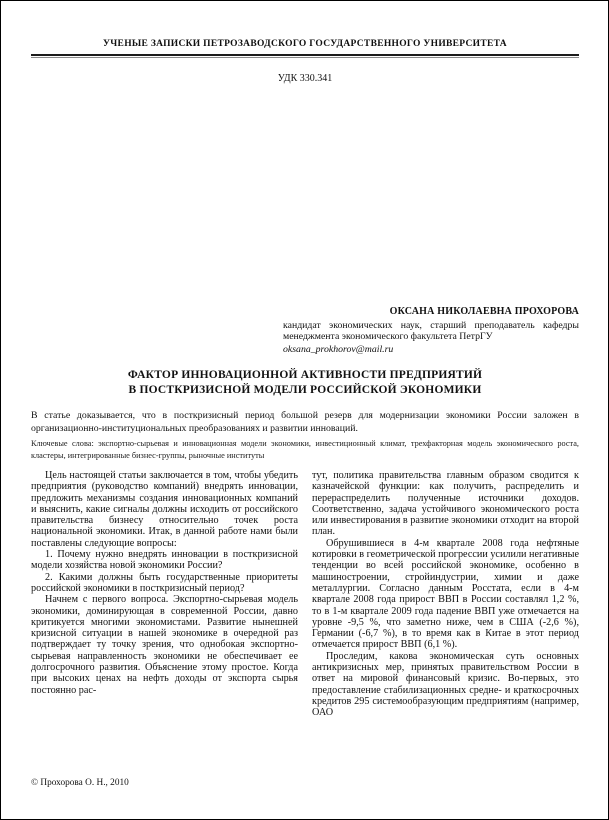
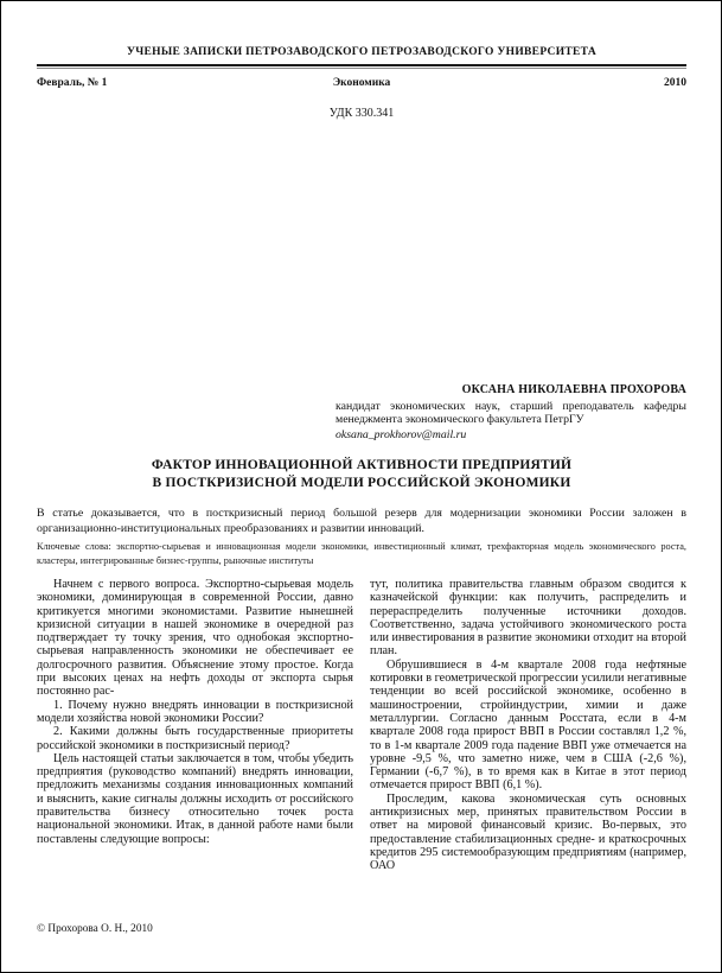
- УЧЕНЫЕ ЗАПИСКИ ПЕТРОЗАВОДСКОГО ГОСУДАРСТВЕННОГО УНИВЕРСИТЕТА
+ УЧЕНЫЕ ЗАПИСКИ ПЕТРОЗАВОДСКОГО ПЕТРОЗАВОДСКОГО УНИВЕРСИТЕТА
+ Февраль, № 1
+ Экономика
+ 2010
  УДК 330.341
  ОКСАНА НИКОЛАЕВНА ПРОХОРОВА
  кандидат экономических наук, старший преподаватель кафедры менеджмента экономического факультета ПетрГУ
  oksana_prokhorov@mail.ru
  ФАКТОР ИННОВАЦИОННОЙ АКТИВНОСТИ ПРЕДПРИЯТИЙ
  В ПОСТКРИЗИСНОЙ МОДЕЛИ РОССИЙСКОЙ ЭКОНОМИКИ
  В статье доказывается, что в посткризисный период большой резерв для модернизации экономики России заложен в организационно-институциональных преобразованиях и развитии инноваций.
  Ключевые слова: экспортно-сырьевая и инновационная модели экономики, инвестиционный климат, трехфакторная модель экономического роста, кластеры, интегрированные бизнес-группы, рыночные институты
- Цель настоящей статьи заключается в том, чтобы убедить предприятия (руководство компаний) внедрять инновации, предложить механизмы создания инновационных компаний и выяснить, какие сигналы должны исходить от российского правительства бизнесу относительно точек роста национальной экономики. Итак, в данной работе нами были поставлены следующие вопросы:
+ Начнем с первого вопроса. Экспортно-сырьевая модель экономики, доминирующая в современной России, давно критикуется многими экономистами. Развитие нынешней кризисной ситуации в нашей экономике в очередной раз подтверждает ту точку зрения, что однобокая экспортно-сырьевая направленность экономики не обеспечивает ее долгосрочного развития. Объяснение этому простое. Когда при высоких ценах на нефть доходы от экспорта сырья постоянно рас-
  1. Почему нужно внедрять инновации в посткризисной модели хозяйства новой экономики России?
  2. Какими должны быть государственные приоритеты российской экономики в посткризисный период?
- Начнем с первого вопроса. Экспортно-сырьевая модель экономики, доминирующая в современной России, давно критикуется многими экономистами. Развитие нынешней кризисной ситуации в нашей экономике в очередной раз подтверждает ту точку зрения, что однобокая экспортно-сырьевая направленность экономики не обеспечивает ее долгосрочного развития. Объяснение этому простое. Когда при высоких ценах на нефть доходы от экспорта сырья постоянно рас-
+ Цель настоящей статьи заключается в том, чтобы убедить предприятия (руководство компаний) внедрять инновации, предложить механизмы создания инновационных компаний и выяснить, какие сигналы должны исходить от российского правительства бизнесу относительно точек роста национальной экономики. Итак, в данной работе нами были поставлены следующие вопросы:
  тут, политика правительства главным образом сводится к казначейской функции: как получить, распределить и перераспределить полученные источники доходов. Соответственно, задача устойчивого экономического роста или инвестирования в развитие экономики отходит на второй план.
  Обрушившиеся в 4-м квартале 2008 года нефтяные котировки в геометрической прогрессии усилили негативные тенденции во всей российской экономике, особенно в машиностроении, стройиндустрии, химии и даже металлургии. Согласно данным Росстата, если в 4-м квартале 2008 года прирост ВВП в России составлял 1,2 %, то в 1-м квартале 2009 года падение ВВП уже отмечается на уровне -9,5 %, что заметно ниже, чем в США (-2,6 %), Германии (-6,7 %), в то время как в Китае в этот период отмечается прирост ВВП (6,1 %).
  Проследим, какова экономическая суть основных антикризисных мер, принятых правительством России в ответ на мировой финансовый кризис. Во-первых, это предоставление стабилизационных средне- и краткосрочных кредитов 295 системообразующим предприятиям (например, ОАО
  © Прохорова О. Н., 2010
